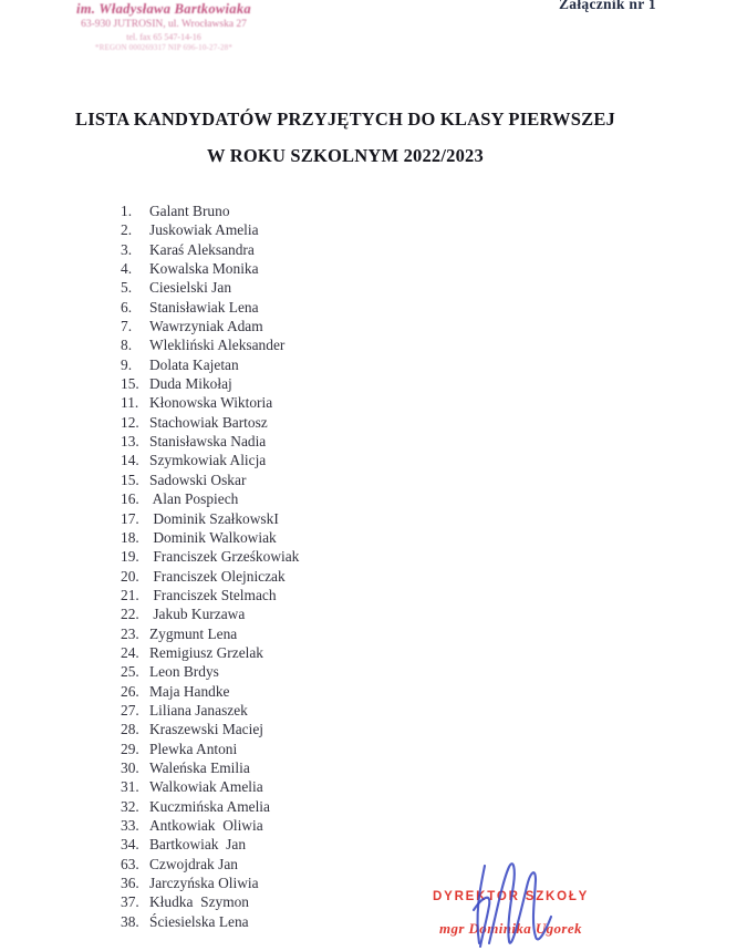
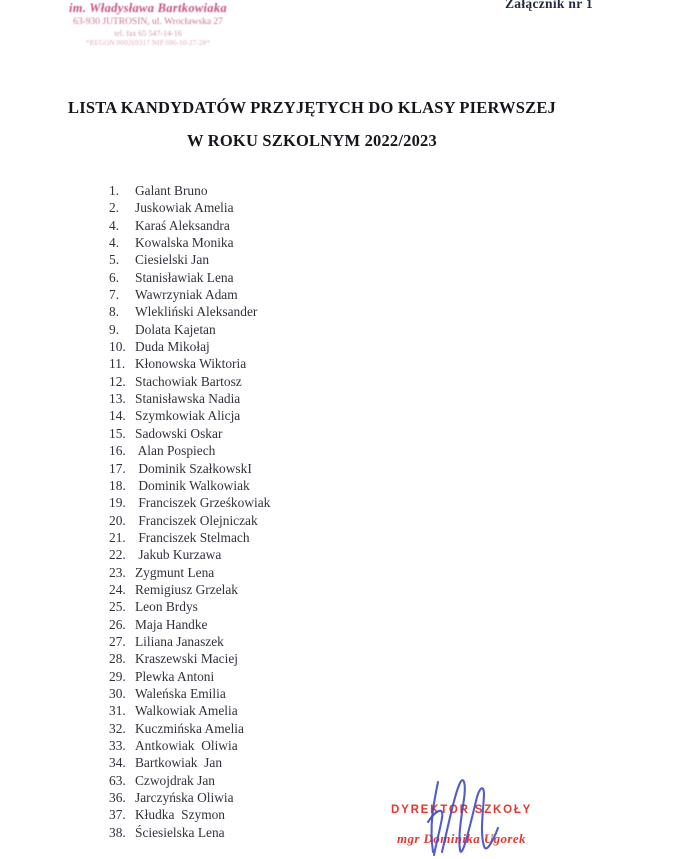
  im. Władysława Bartkowiaka
  63-930 JUTROSIN, ul. Wrocławska 27
  tel. fax 65 547-14-16
  *REGON 000269317 NIP 696-10-27-28*
  Załącznik nr 1
  LISTA KANDYDATÓW PRZYJĘTYCH DO KLASY PIERWSZEJ
  W ROKU SZKOLNYM 2022/2023
  1. Galant Bruno
  2. Juskowiak Amelia
- 3. Karaś Aleksandra
+ 4. Karaś Aleksandra
  4. Kowalska Monika
  5. Ciesielski Jan
  6. Stanisławiak Lena
  7. Wawrzyniak Adam
  8. Wlekliński Aleksander
  9. Dolata Kajetan
- 15. Duda Mikołaj
+ 10. Duda Mikołaj
  11. Kłonowska Wiktoria
  12. Stachowiak Bartosz
  13. Stanisławska Nadia
  14. Szymkowiak Alicja
  15. Sadowski Oskar
  16. Alan Pospiech
  17. Dominik SzałkowskI
  18. Dominik Walkowiak
  19. Franciszek Grześkowiak
  20. Franciszek Olejniczak
  21. Franciszek Stelmach
  22. Jakub Kurzawa
  23. Zygmunt Lena
  24. Remigiusz Grzelak
  25. Leon Brdys
  26. Maja Handke
  27. Liliana Janaszek
  28. Kraszewski Maciej
  29. Plewka Antoni
  30. Waleńska Emilia
  31. Walkowiak Amelia
  32. Kuczmińska Amelia
  33. Antkowiak Oliwia
  34. Bartkowiak Jan
  63. Czwojdrak Jan
  36. Jarczyńska Oliwia
  37. Kłudka Szymon
  38. Ściesielska Lena
  DYREKTOR SZKOŁY
  mgr Dominika Ugorek
